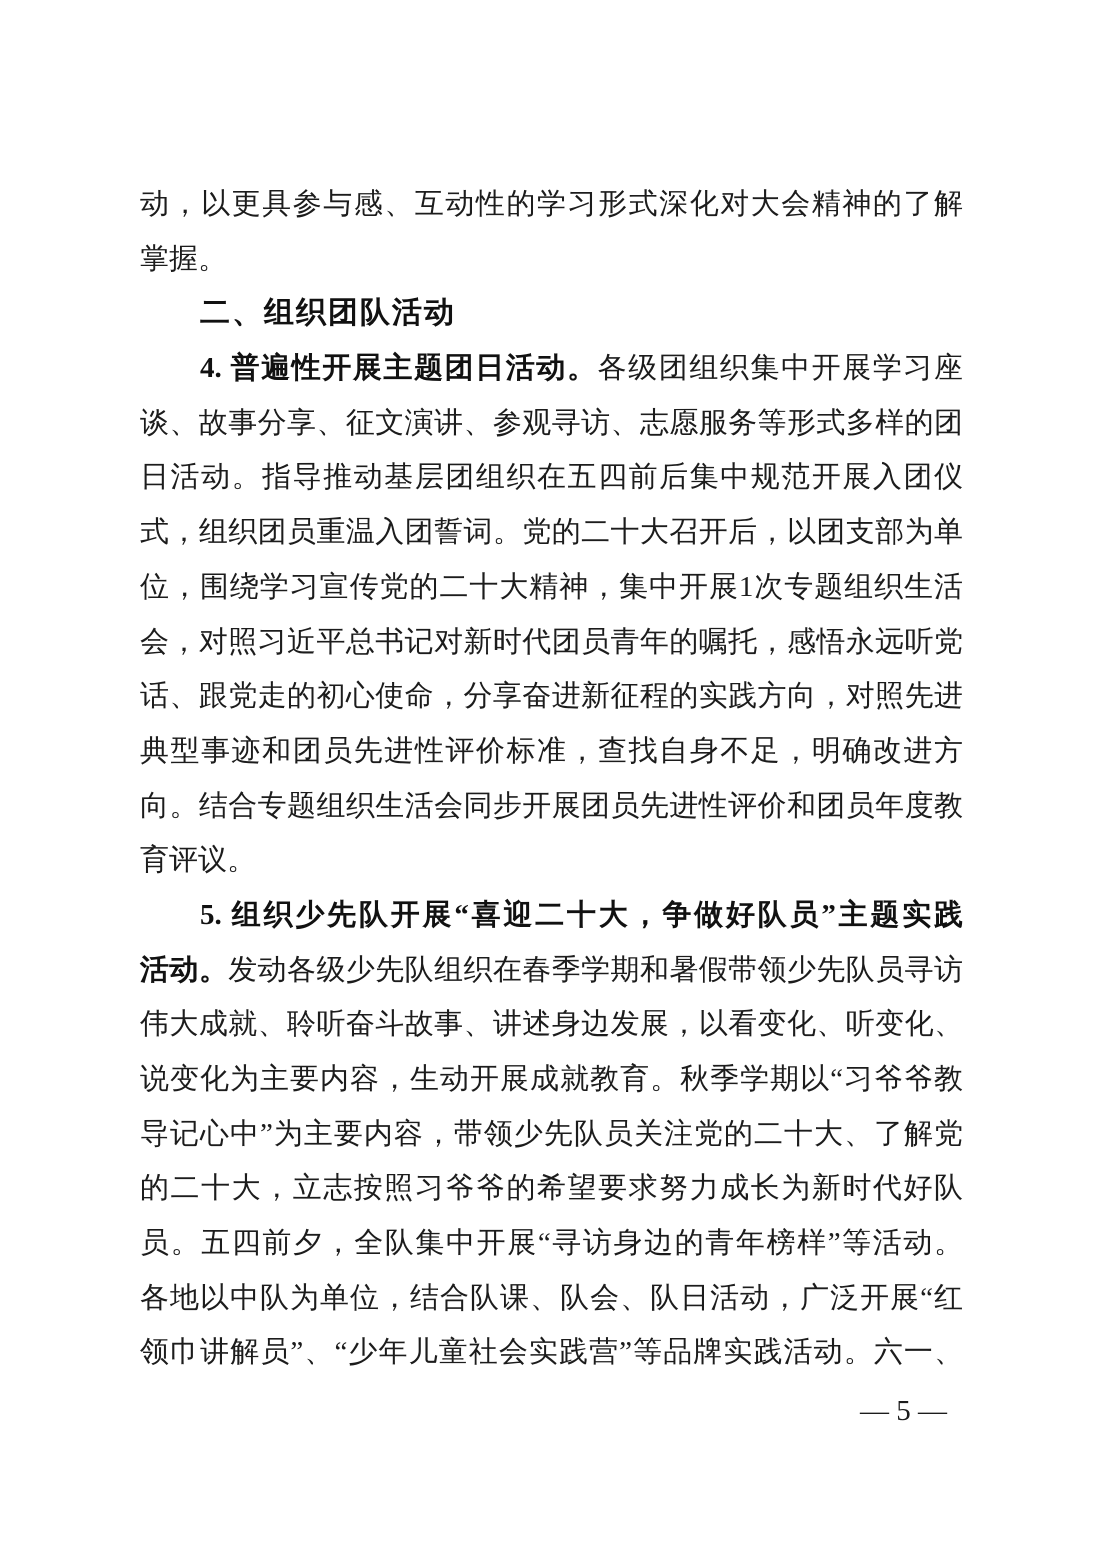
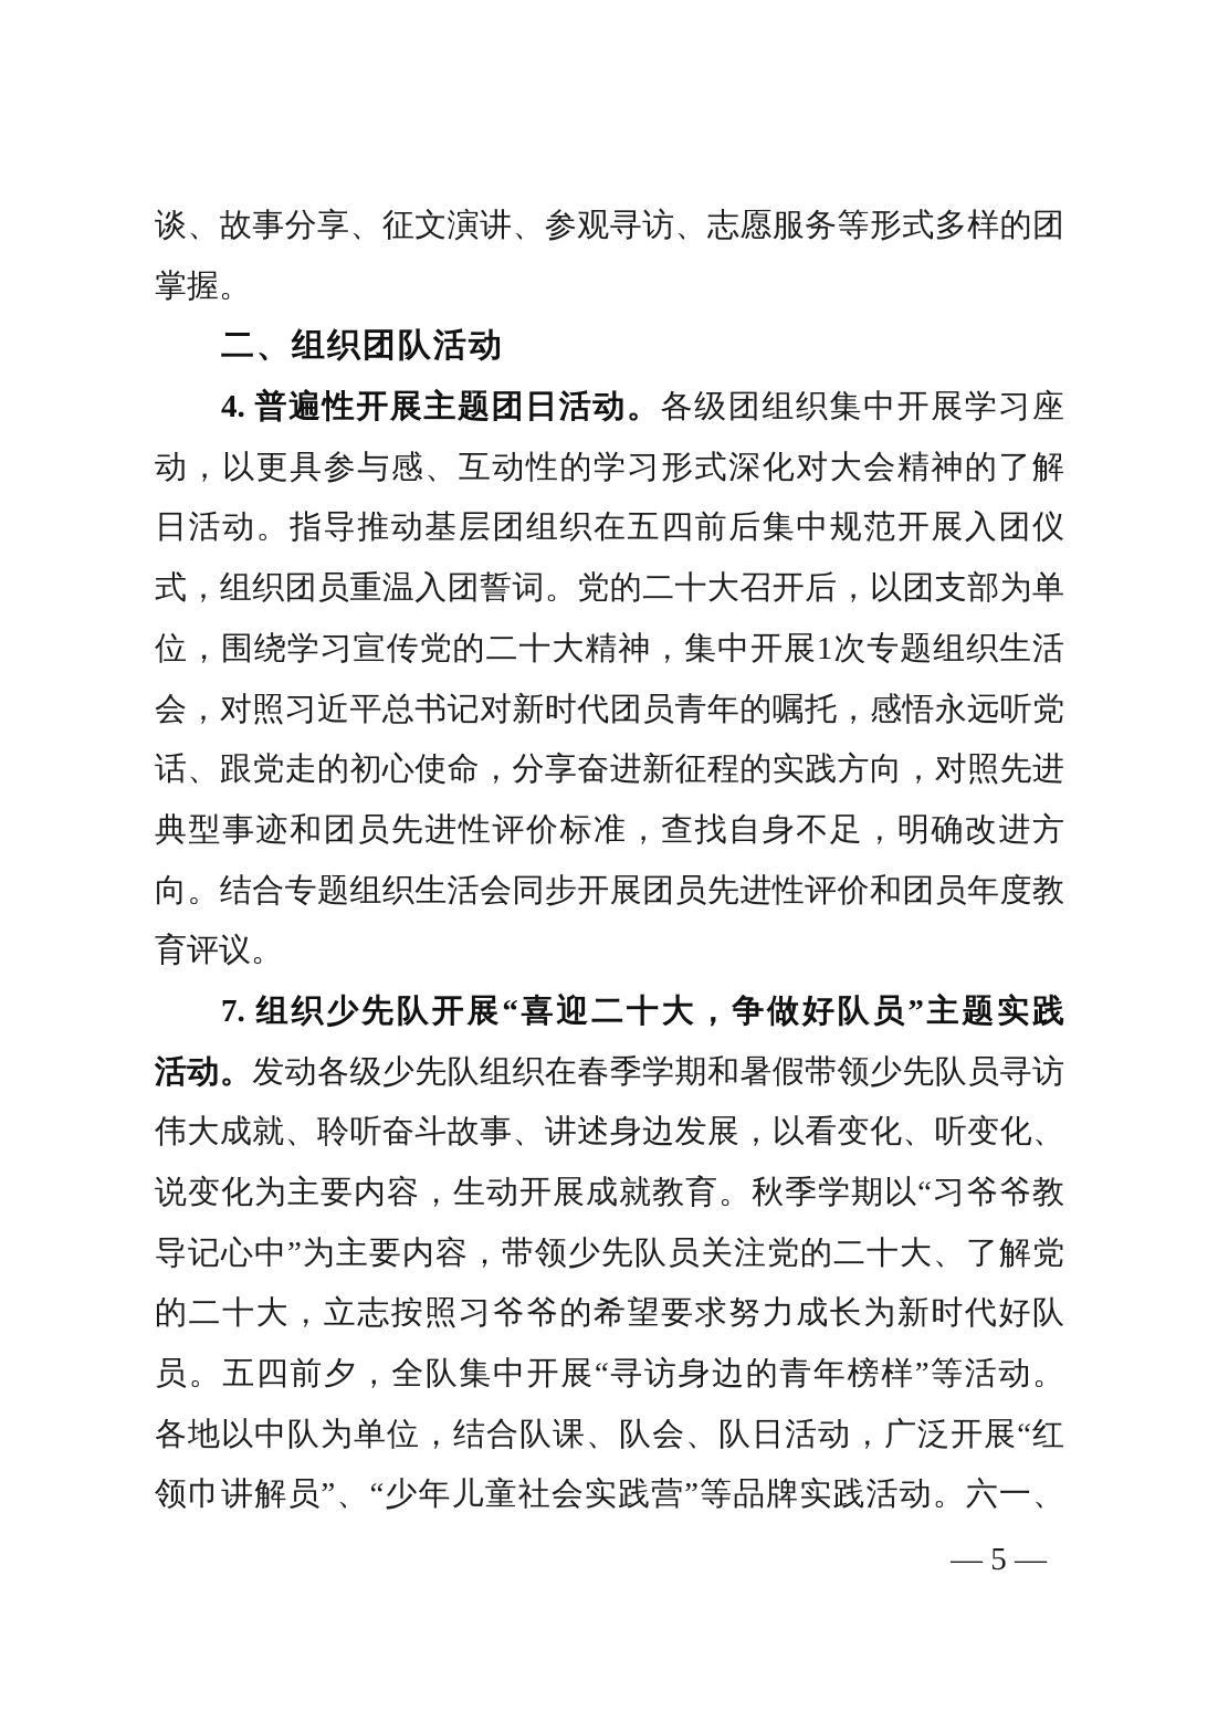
- 动，以更具参与感、互动性的学习形式深化对大会精神的了解
+ 谈、故事分享、征文演讲、参观寻访、志愿服务等形式多样的团
  掌握。
  二、组织团队活动
  4. 普遍性开展主题团日活动。各级团组织集中开展学习座
- 谈、故事分享、征文演讲、参观寻访、志愿服务等形式多样的团
+ 动，以更具参与感、互动性的学习形式深化对大会精神的了解
  日活动。指导推动基层团组织在五四前后集中规范开展入团仪
  式，组织团员重温入团誓词。党的二十大召开后，以团支部为单
  位，围绕学习宣传党的二十大精神，集中开展1次专题组织生活
  会，对照习近平总书记对新时代团员青年的嘱托，感悟永远听党
  话、跟党走的初心使命，分享奋进新征程的实践方向，对照先进
  典型事迹和团员先进性评价标准，查找自身不足，明确改进方
  向。结合专题组织生活会同步开展团员先进性评价和团员年度教
  育评议。
- 5. 组织少先队开展“喜迎二十大，争做好队员”主题实践
+ 7. 组织少先队开展“喜迎二十大，争做好队员”主题实践
  活动。发动各级少先队组织在春季学期和暑假带领少先队员寻访
  伟大成就、聆听奋斗故事、讲述身边发展，以看变化、听变化、
  说变化为主要内容，生动开展成就教育。秋季学期以“习爷爷教
  导记心中”为主要内容，带领少先队员关注党的二十大、了解党
  的二十大，立志按照习爷爷的希望要求努力成长为新时代好队
  员。五四前夕，全队集中开展“寻访身边的青年榜样”等活动。
  各地以中队为单位，结合队课、队会、队日活动，广泛开展“红
  领巾讲解员”、“少年儿童社会实践营”等品牌实践活动。六一、
  — 5 —
